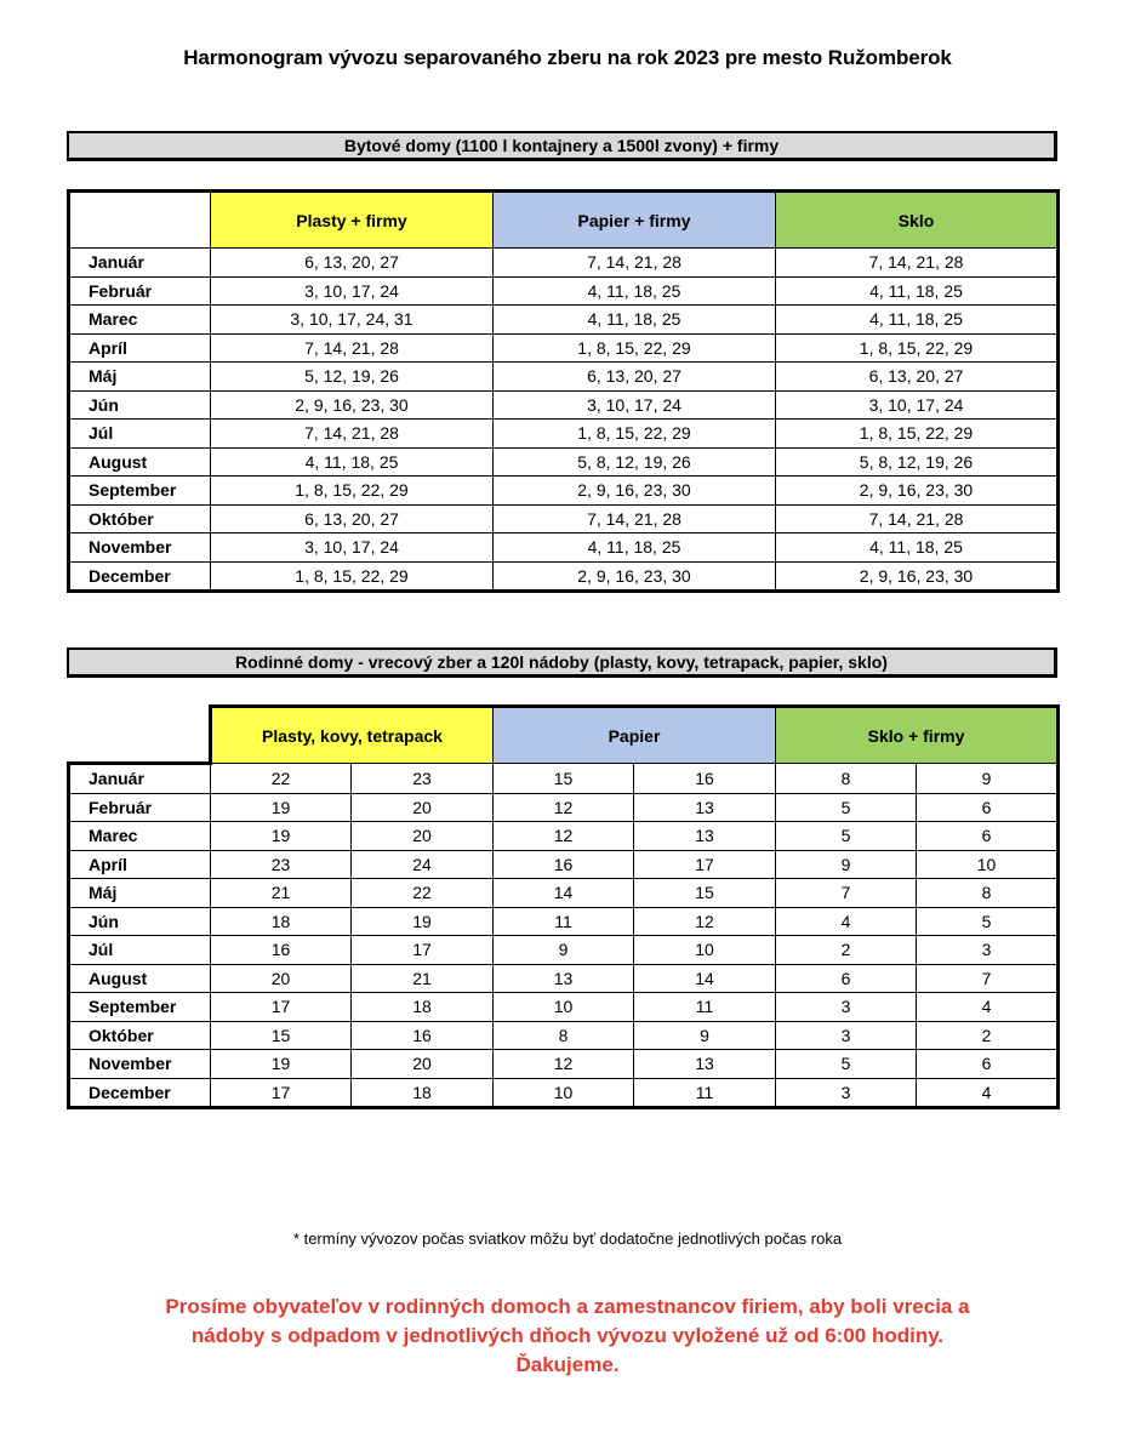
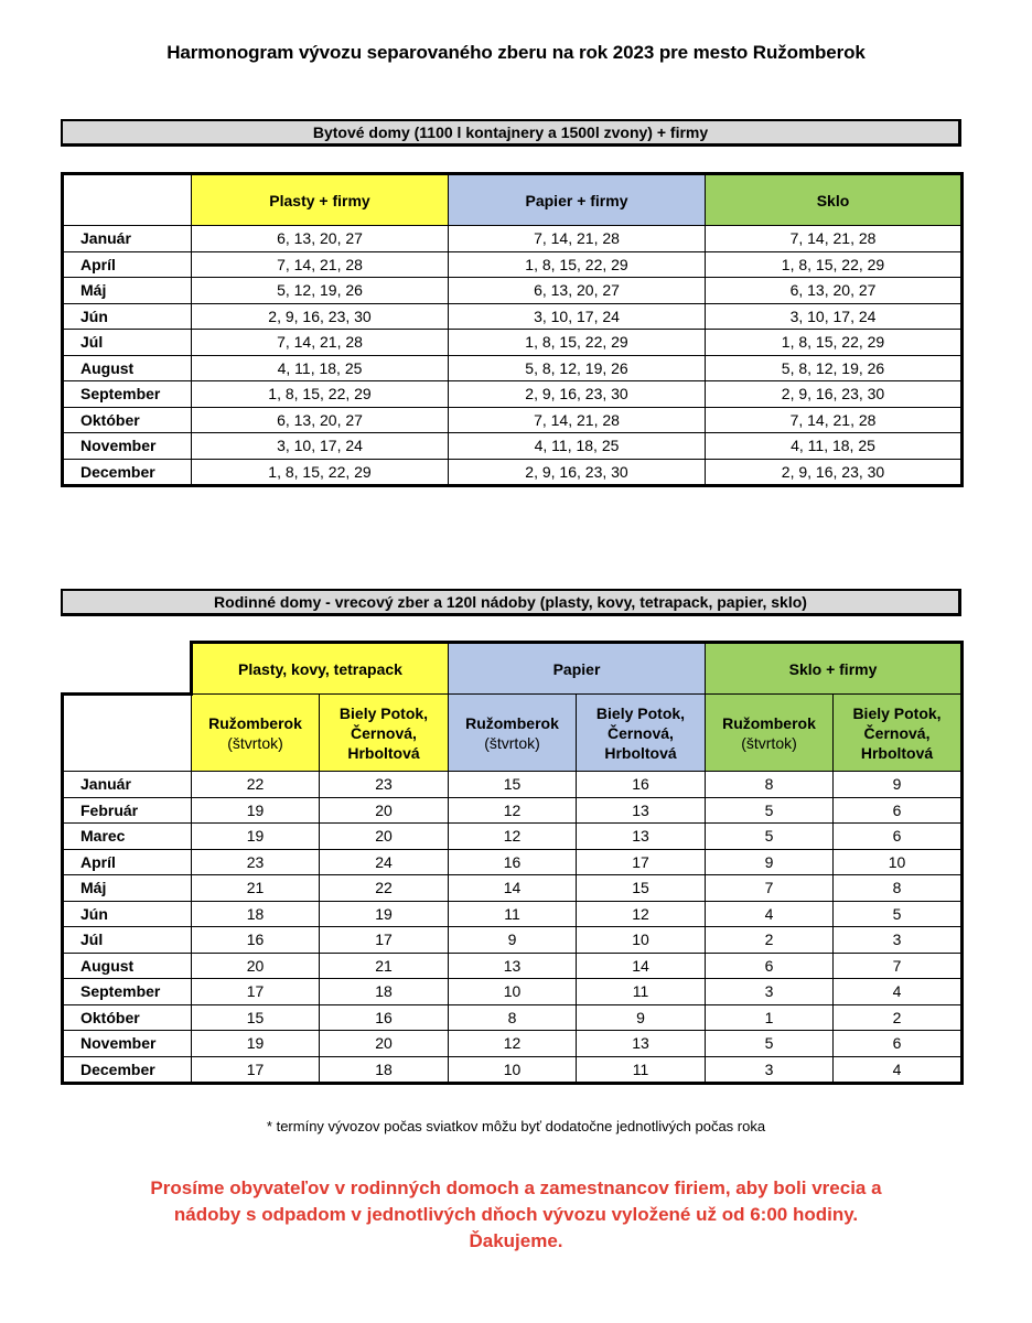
  Harmonogram vývozu separovaného zberu na rok 2023 pre mesto Ružomberok
  Bytové domy (1100 l kontajnery a 1500l zvony) + firmy
  	Plasty + firmy	Papier + firmy	Sklo
  Január	6, 13, 20, 27	7, 14, 21, 28	7, 14, 21, 28
- Február	3, 10, 17, 24	4, 11, 18, 25	4, 11, 18, 25
- Marec	3, 10, 17, 24, 31	4, 11, 18, 25	4, 11, 18, 25
  Apríl	7, 14, 21, 28	1, 8, 15, 22, 29	1, 8, 15, 22, 29
  Máj	5, 12, 19, 26	6, 13, 20, 27	6, 13, 20, 27
  Jún	2, 9, 16, 23, 30	3, 10, 17, 24	3, 10, 17, 24
  Júl	7, 14, 21, 28	1, 8, 15, 22, 29	1, 8, 15, 22, 29
  August	4, 11, 18, 25	5, 8, 12, 19, 26	5, 8, 12, 19, 26
  September	1, 8, 15, 22, 29	2, 9, 16, 23, 30	2, 9, 16, 23, 30
  Október	6, 13, 20, 27	7, 14, 21, 28	7, 14, 21, 28
  November	3, 10, 17, 24	4, 11, 18, 25	4, 11, 18, 25
  December	1, 8, 15, 22, 29	2, 9, 16, 23, 30	2, 9, 16, 23, 30
  Rodinné domy - vrecový zber a 120l nádoby (plasty, kovy, tetrapack, papier, sklo)
  	Plasty, kovy, tetrapack	Papier	Sklo + firmy
+ 	Ružomberok(štvrtok)	Biely Potok,Černová,Hrboltová	Ružomberok(štvrtok)	Biely Potok,Černová,Hrboltová	Ružomberok(štvrtok)	Biely Potok,Černová,Hrboltová
  Január	22	23	15	16	8	9
  Február	19	20	12	13	5	6
  Marec	19	20	12	13	5	6
  Apríl	23	24	16	17	9	10
  Máj	21	22	14	15	7	8
  Jún	18	19	11	12	4	5
  Júl	16	17	9	10	2	3
  August	20	21	13	14	6	7
  September	17	18	10	11	3	4
- Október	15	16	8	9	3	2
+ Október	15	16	8	9	1	2
  November	19	20	12	13	5	6
  December	17	18	10	11	3	4
  * termíny vývozov počas sviatkov môžu byť dodatočne jednotlivých počas roka
  Prosíme obyvateľov v rodinných domoch a zamestnancov firiem, aby boli vrecia a
  nádoby s odpadom v jednotlivých dňoch vývozu vyložené už od 6:00 hodiny.
  Ďakujeme.
